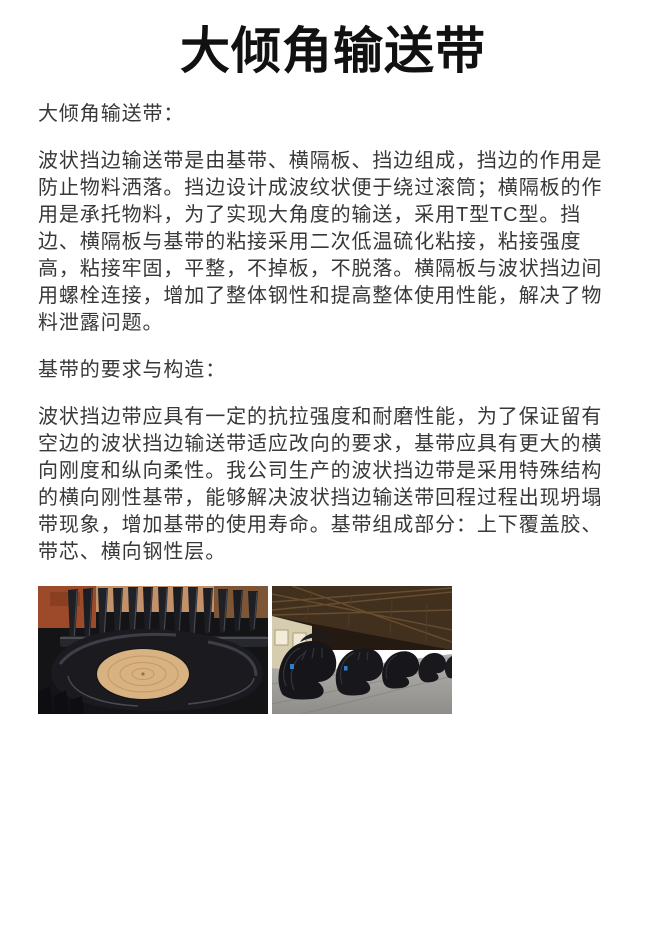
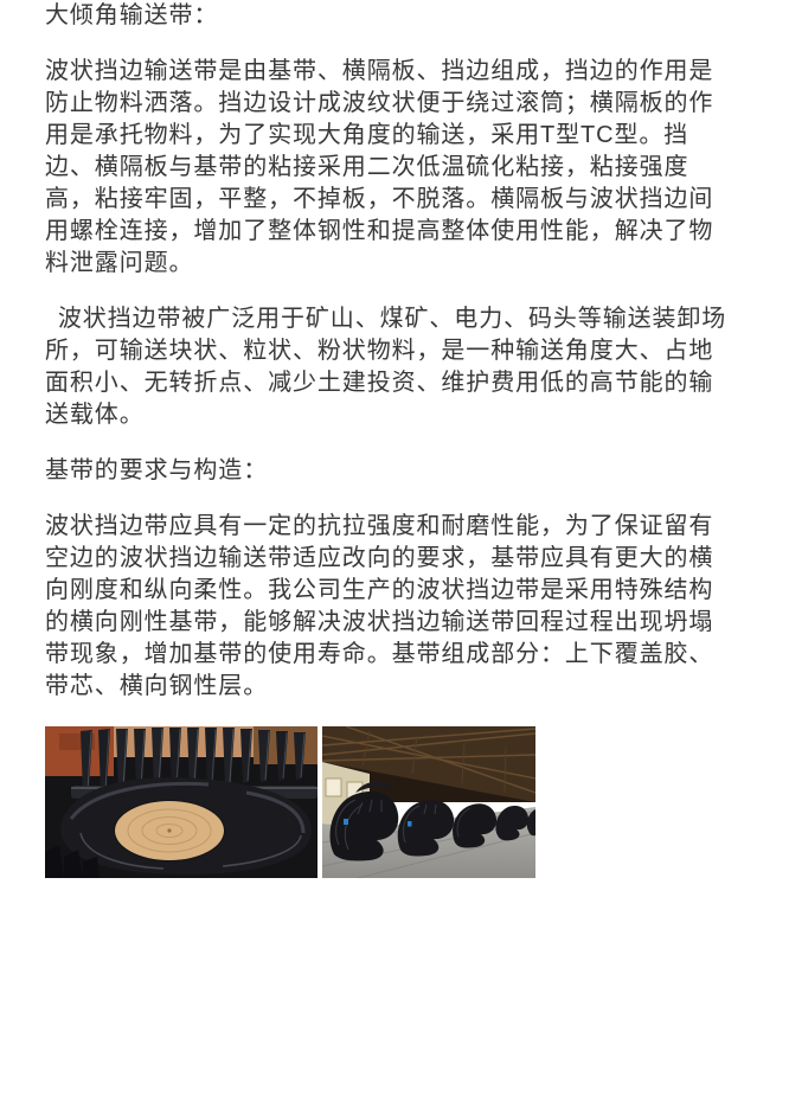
- 大倾角输送带
  大倾角输送带：
  波状挡边输送带是由基带、横隔板、挡边组成，挡边的作用是防止物料洒落。挡边设计成波纹状便于绕过滚筒；横隔板的作用是承托物料，为了实现大角度的输送，采用T型TC型。挡边、横隔板与基带的粘接采用二次低温硫化粘接，粘接强度高，粘接牢固，平整，不掉板，不脱落。横隔板与波状挡边间用螺栓连接，增加了整体钢性和提高整体使用性能，解决了物料泄露问题。
+ 波状挡边带被广泛用于矿山、煤矿、电力、码头等输送装卸场所，可输送块状、粒状、粉状物料，是一种输送角度大、占地面积小、无转折点、减少土建投资、维护费用低的高节能的输送载体。
  基带的要求与构造：
  波状挡边带应具有一定的抗拉强度和耐磨性能，为了保证留有空边的波状挡边输送带适应改向的要求，基带应具有更大的横向刚度和纵向柔性。我公司生产的波状挡边带是采用特殊结构的横向刚性基带，能够解决波状挡边输送带回程过程出现坍塌带现象，增加基带的使用寿命。基带组成部分：上下覆盖胶、带芯、横向钢性层。
